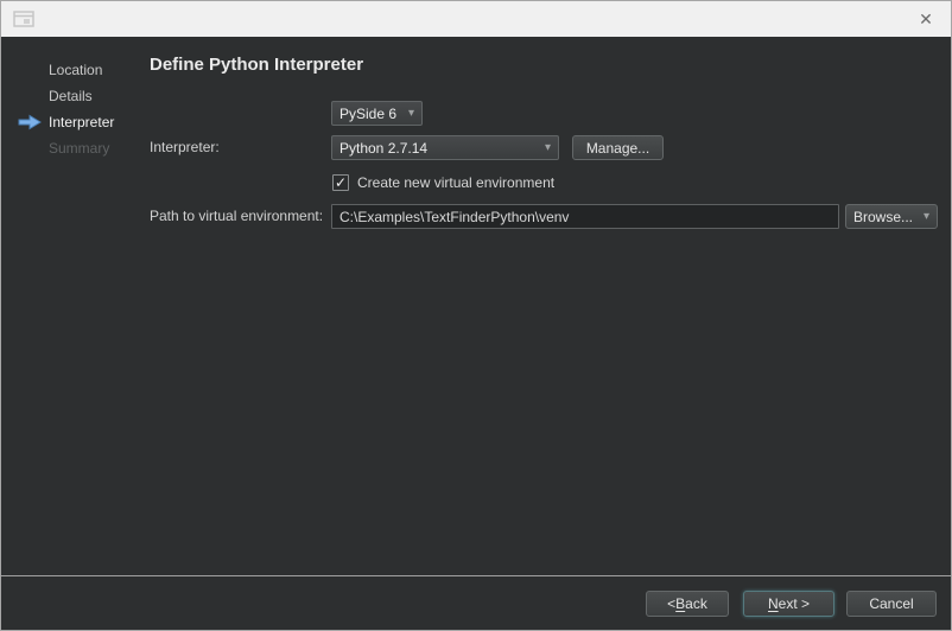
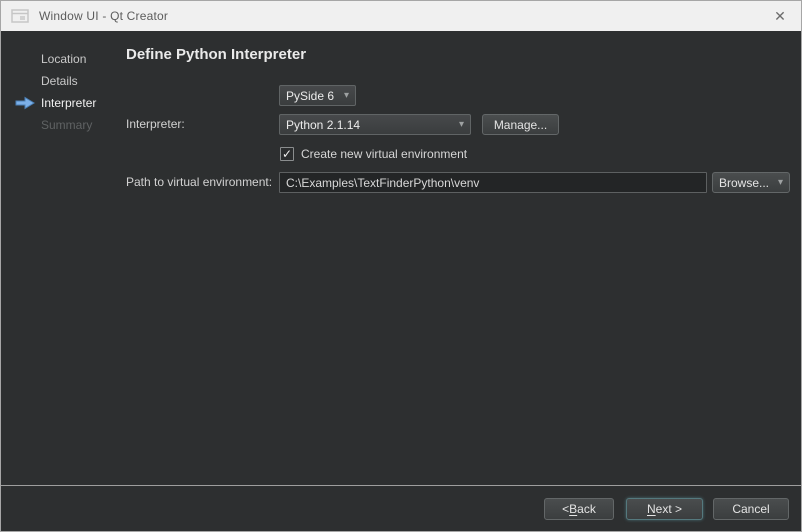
+ Window UI - Qt Creator
  ✕
  Location
  Details
  Interpreter
  Summary
  Define Python Interpreter
  PySide 6
  ▾
  Interpreter:
- Python 2.7.14
+ Python 2.1.14
  ▾
  Manage...
  ✓
  Create new virtual environment
  Path to virtual environment:
  C:\Examples\TextFinderPython\venv
  Browse...
  ▾
  <
  B
  ack
  N
  ext >
  Cancel
